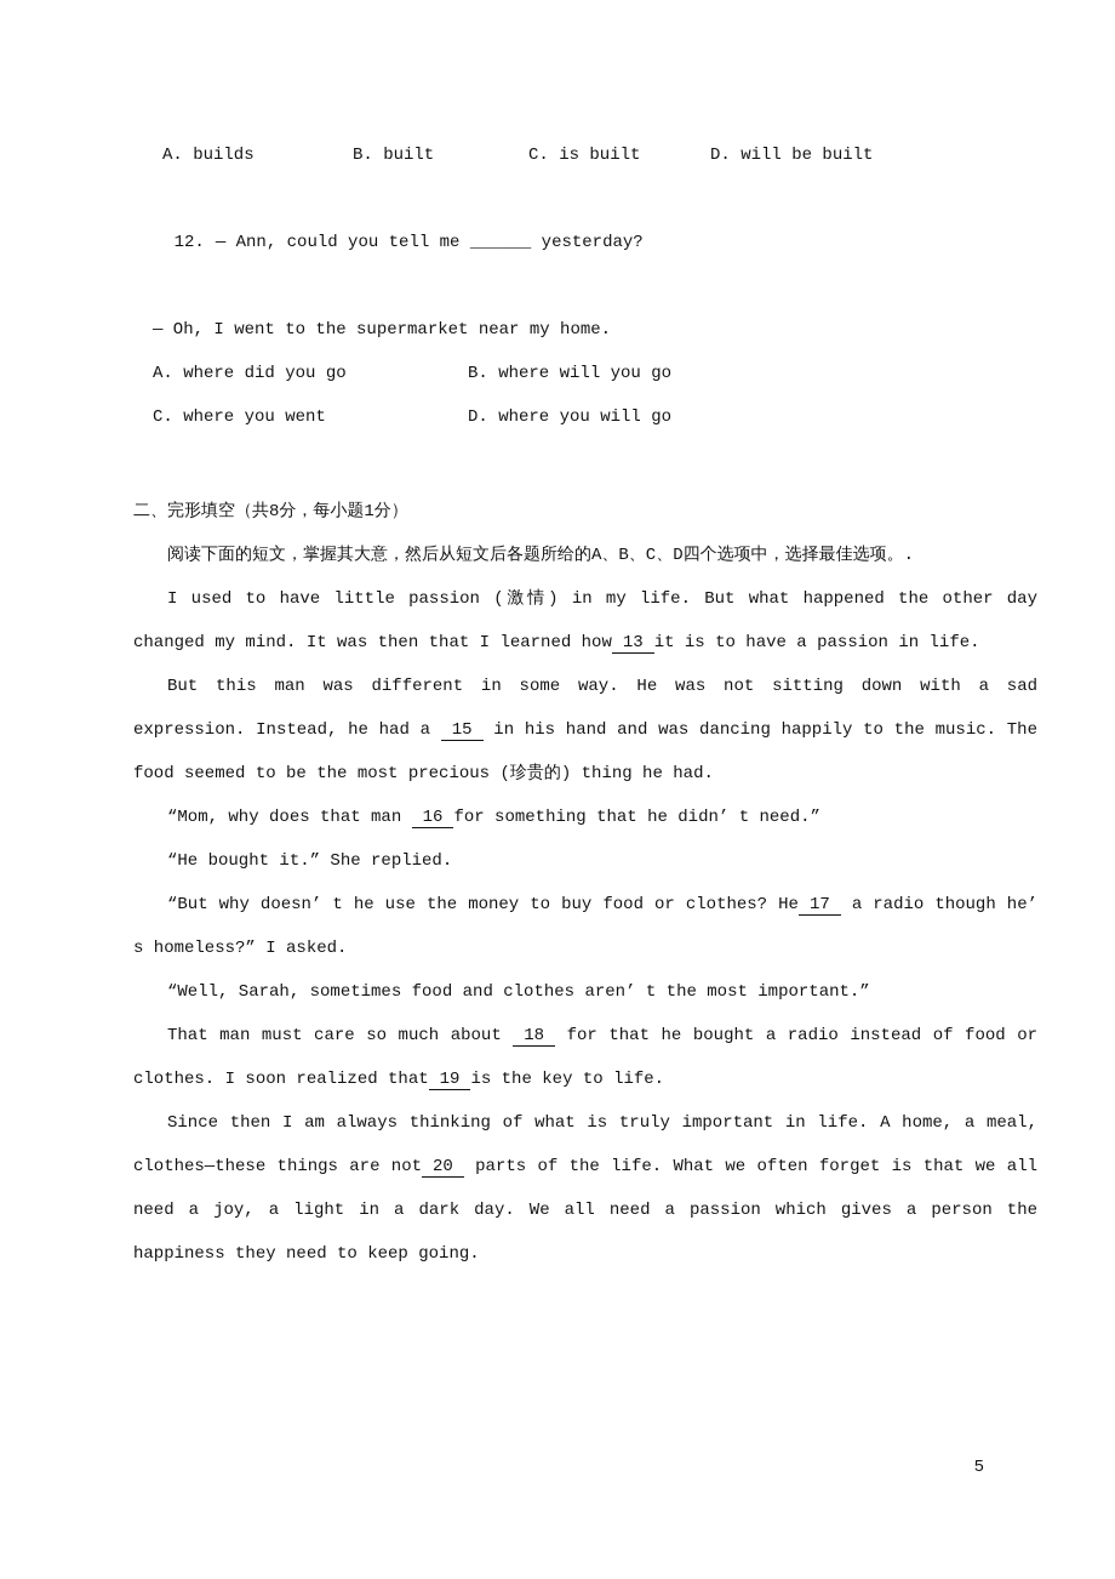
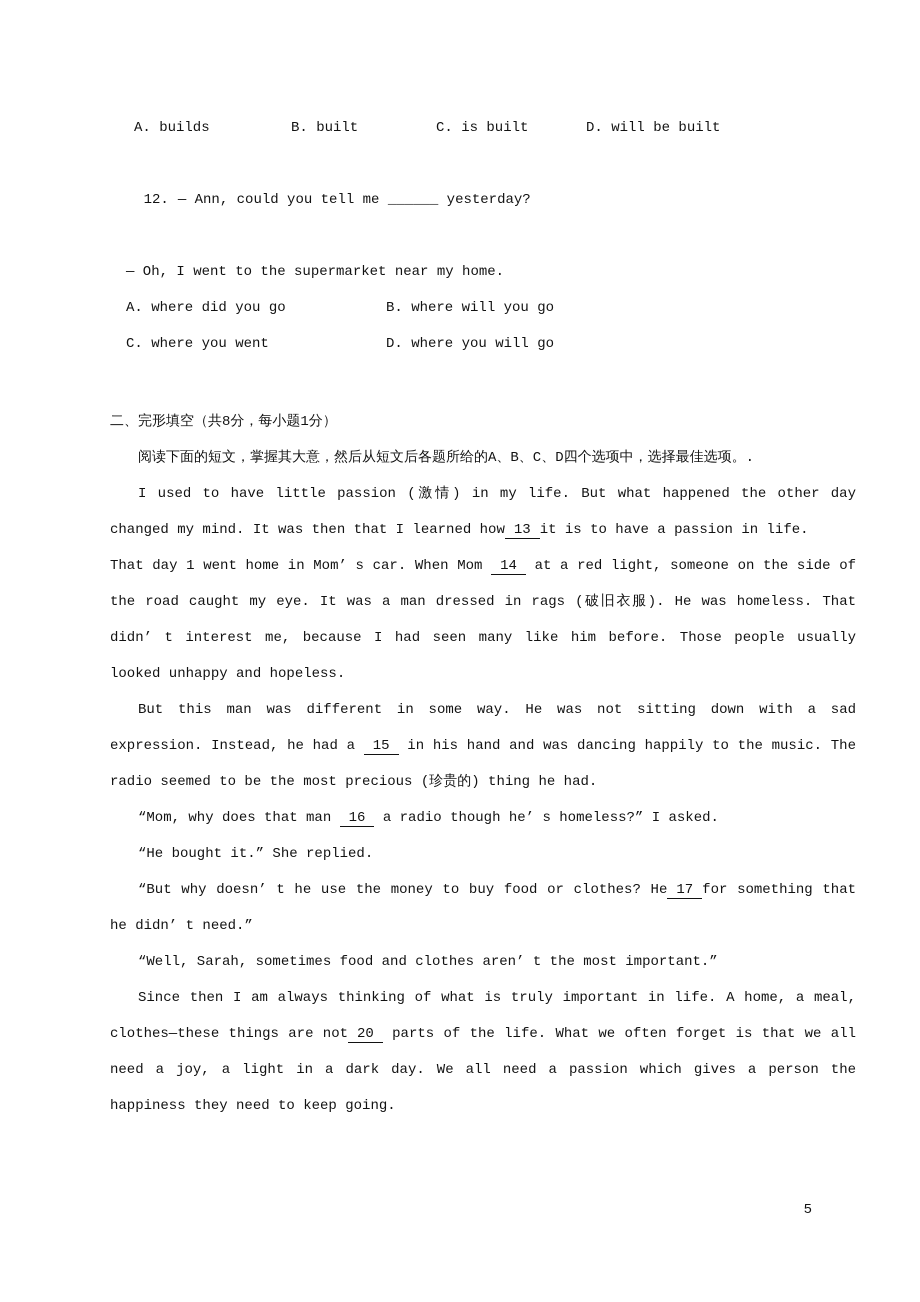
  A. builds
  B. built
  C. is built
  D. will be built
  12. — Ann, could you tell me ______ yesterday?
  — Oh, I went to the supermarket near my home.
  A. where did you go
  B. where will you go
  C. where you went
  D. where you will go
  二、完形填空（共8分，每小题1分）
  阅读下面的短文，掌握其大意，然后从短文后各题所给的A、B、C、D四个选项中，选择最佳选项。.
  I used to have little passion (激情) in my life. But what happened the other day changed my mind. It was then that I learned how 13 it is to have a passion in life.
+ That day 1 went home in Mom’ s car. When Mom 14 at a red light, someone on the side of the road caught my eye. It was a man dressed in rags (破旧衣服). He was homeless. That didn’ t interest me, because I had seen many like him before. Those people usually looked unhappy and hopeless.
- But this man was different in some way. He was not sitting down with a sad expression. Instead, he had a 15 in his hand and was dancing happily to the music. The food seemed to be the most precious (珍贵的) thing he had.
+ But this man was different in some way. He was not sitting down with a sad expression. Instead, he had a 15 in his hand and was dancing happily to the music. The radio seemed to be the most precious (珍贵的) thing he had.
- “Mom, why does that man 16 for something that he didn’ t need.”
+ “Mom, why does that man 16 a radio though he’ s homeless?” I asked.
  “He bought it.” She replied.
- “But why doesn’ t he use the money to buy food or clothes? He 17 a radio though he’ s homeless?” I asked.
+ “But why doesn’ t he use the money to buy food or clothes? He 17 for something that he didn’ t need.”
  “Well, Sarah, sometimes food and clothes aren’ t the most important.”
- That man must care so much about 18 for that he bought a radio instead of food or clothes. I soon realized that 19 is the key to life.
  Since then I am always thinking of what is truly important in life. A home, a meal, clothes—these things are not 20 parts of the life. What we often forget is that we all need a joy, a light in a dark day. We all need a passion which gives a person the happiness they need to keep going.
  5
